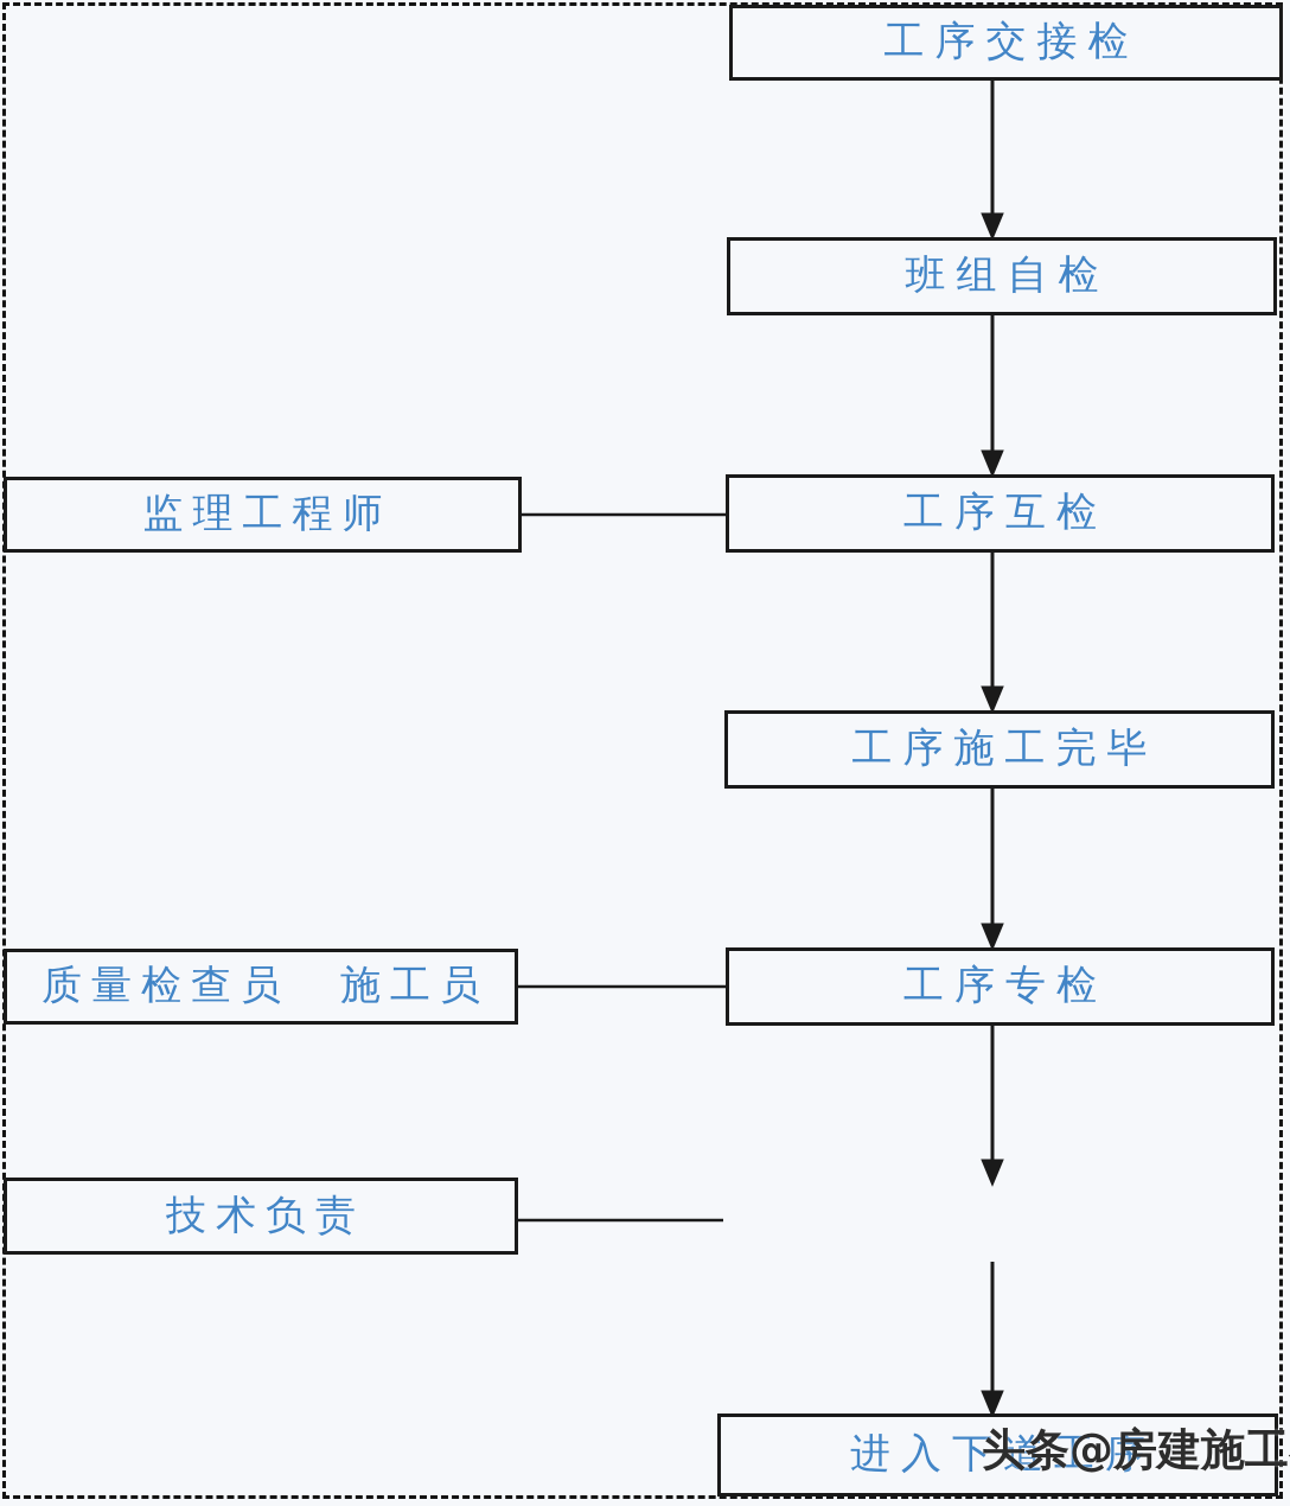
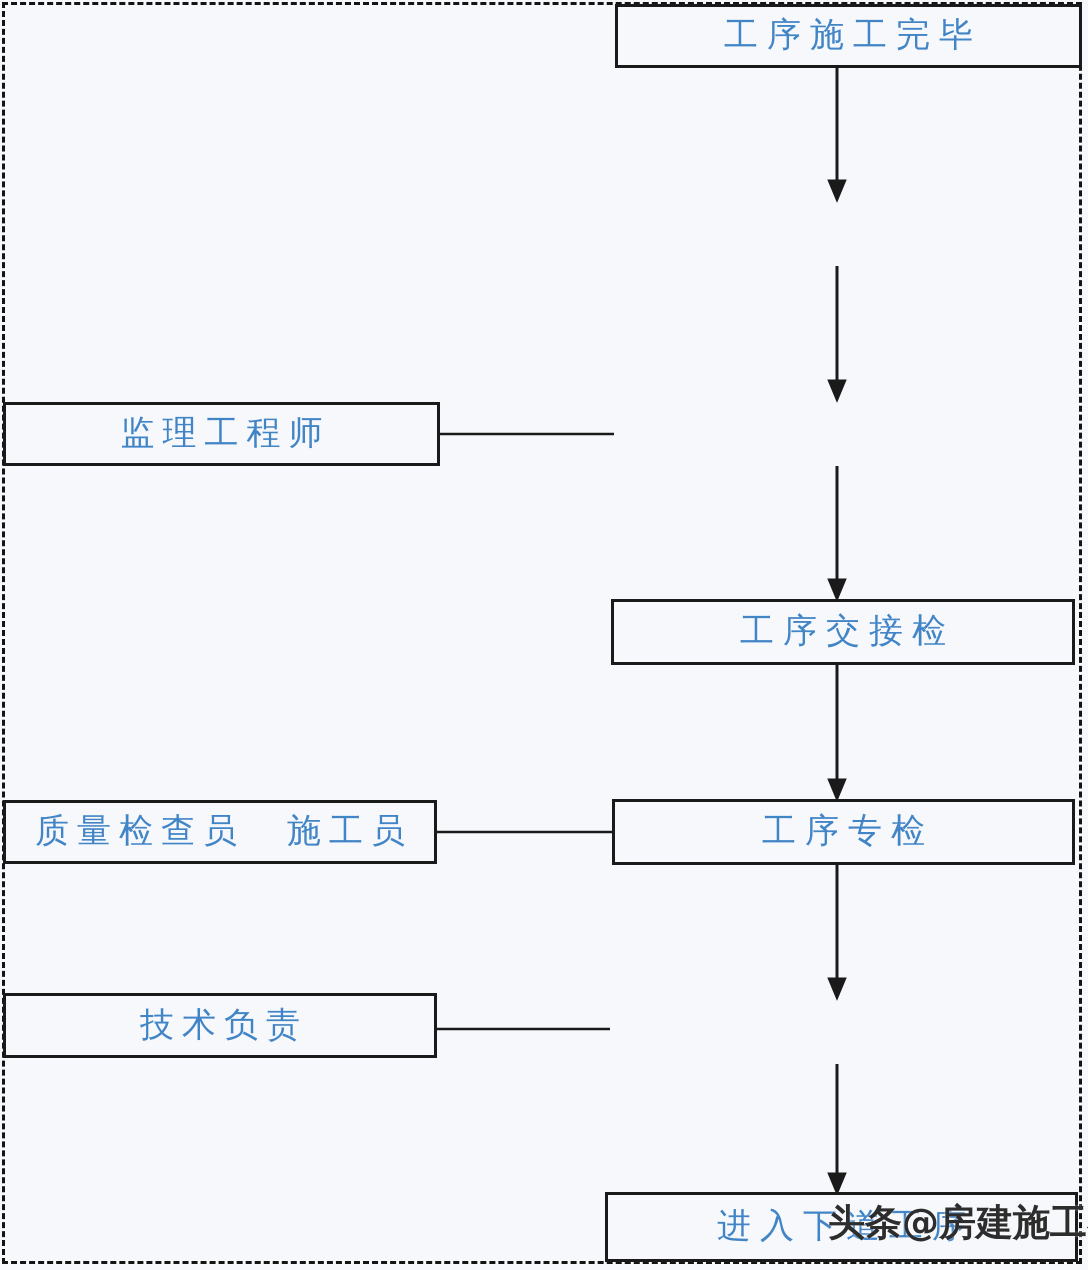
- 工序交接检
+ 工序施工完毕
- 班组自检
- 工序互检
- 工序施工完毕
+ 工序交接检
  工序专检
  进入下道工序
  监理工程师
  质量检查员 施工员
  技术负责
  头条@房建施工
